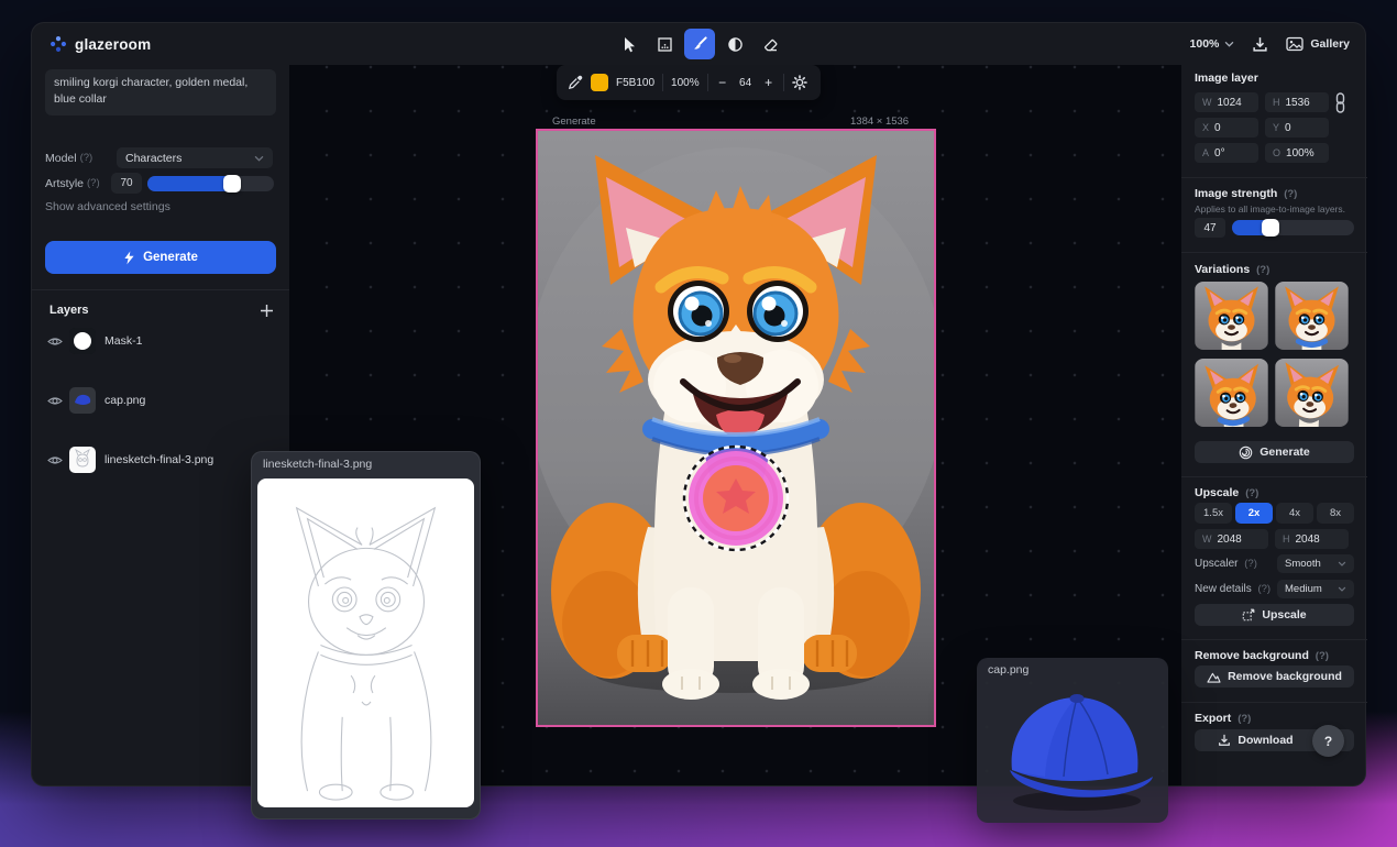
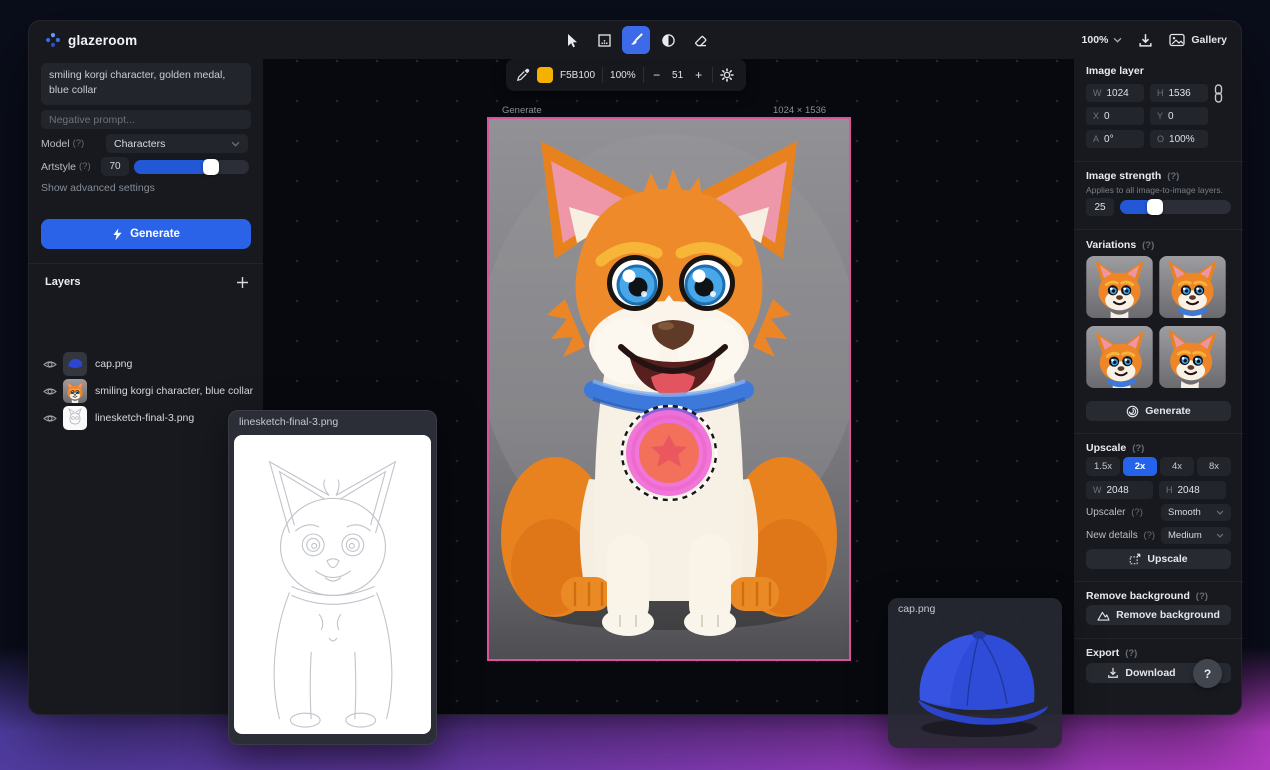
  glazeroom
  100%
  Gallery
+ Negative prompt...
  Model
  (?)
  Characters
  Artstyle
  (?)
  70
  Show advanced settings
  Generate
  Layers
- Mask-1
  cap.png
+ smiling korgi character, blue collar
  linesketch-final-3.png
  F5B100
  100%
  −
- 64
+ 51
  +
  Generate
- 1384 × 1536
+ 1024 × 1536
  Image layer
  W
  1024
  H
  1536
  X
  0
  Y
  0
  A
  0°
  O
  100%
  Image strength (?)
  Applies to all image-to-image layers.
- 47
+ 25
  Variations (?)
  Generate
  Upscale (?)
  1.5x
  2x
  4x
  8x
  W
  2048
  H
  2048
  Upscaler (?)
  Smooth
  New details (?)
  Medium
  Upscale
  Remove background (?)
  Remove background
  Export (?)
  Download
  ?
  linesketch-final-3.png
  cap.png
